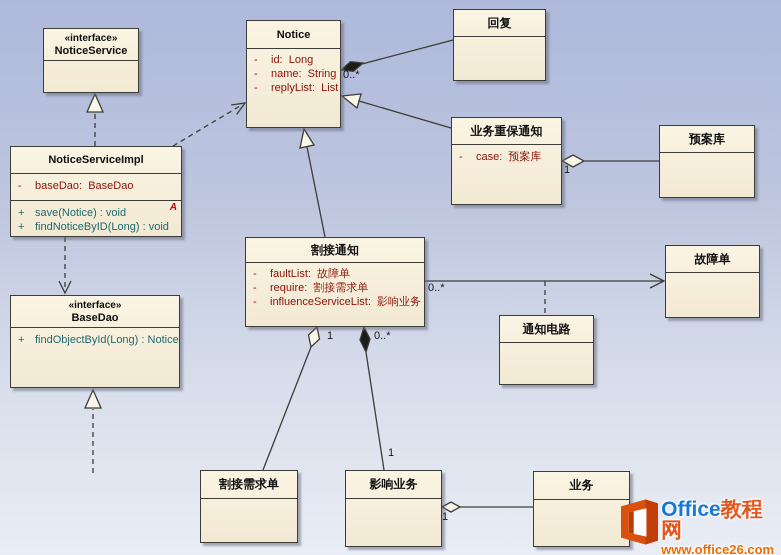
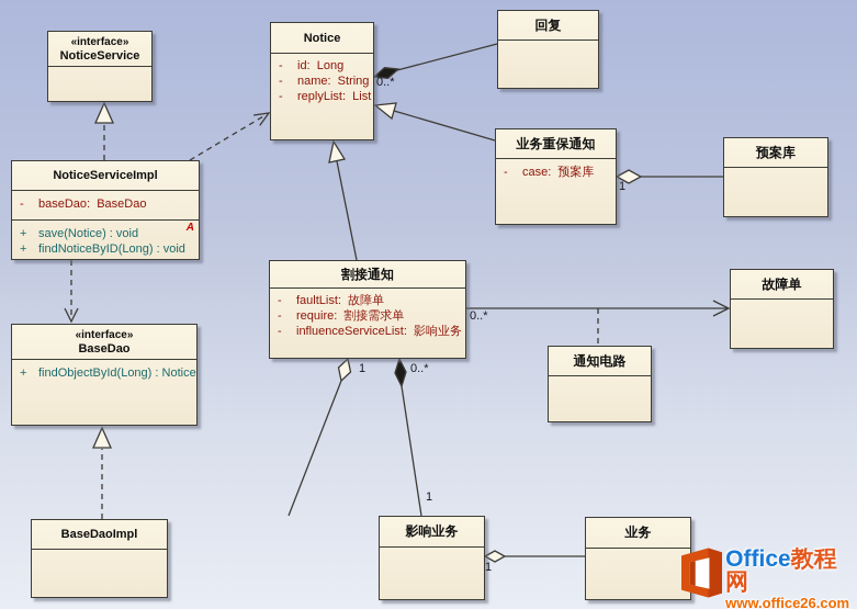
  «interface»
  NoticeService
  NoticeServiceImpl
  -
  baseDao: BaseDao
  +
  save(Notice) : void
  +
  findNoticeByID(Long) : void
  A
  «interface»
  BaseDao
  +
  findObjectById(Long) : Notice
+ BaseDaoImpl
  Notice
  -
  id: Long
  -
  name: String
  -
  replyList: List
  回复
  业务重保通知
  -
  case: 预案库
  预案库
  割接通知
  -
  faultList: 故障单
  -
  require: 割接需求单
  -
  influenceServiceList: 影响业务
  故障单
  通知电路
- 割接需求单
  影响业务
  业务
  0..*
  1
  0..*
  1
  0..*
  1
  1
  Office教程网
  www.office26.com
